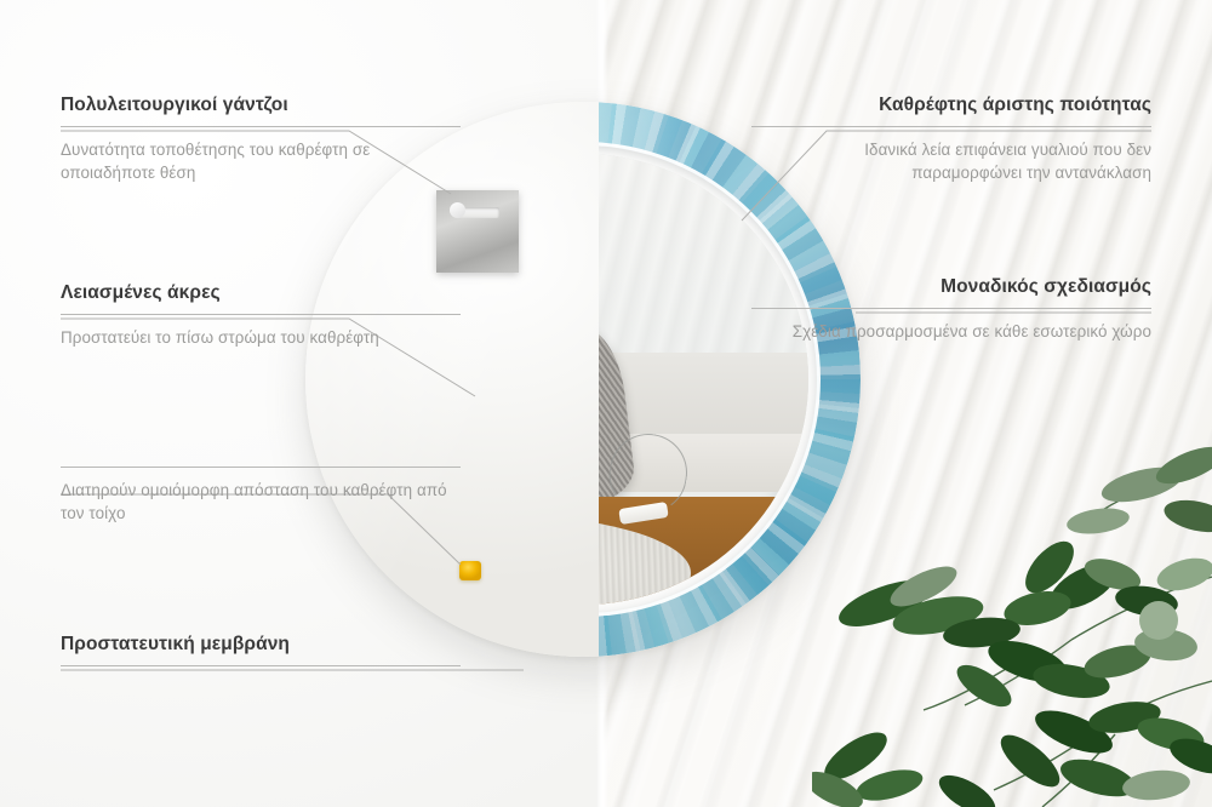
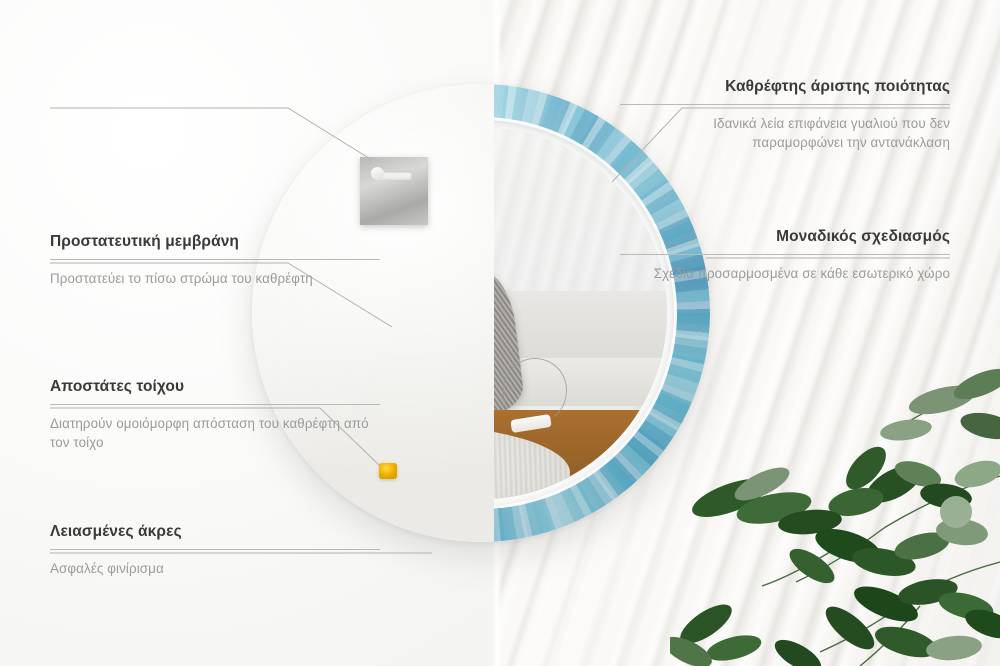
- Πολυλειτουργικοί γάντζοι
- Δυνατότητα τοποθέτησης του καθρέφτη σε οποιαδήποτε θέση
- Λειασμένες άκρες
+ Προστατευτική μεμβράνη
  Προστατεύει το πίσω στρώμα του καθρέφτη
+ Αποστάτες τοίχου
  Διατηρούν ομοιόμορφη απόσταση του καθρέφτη από τον τοίχο
- Προστατευτική μεμβράνη
+ Λειασμένες άκρες
+ Ασφαλές φινίρισμα
  Καθρέφτης άριστης ποιότητας
  Ιδανικά λεία επιφάνεια γυαλιού που δεν παραμορφώνει την αντανάκλαση
  Μοναδικός σχεδιασμός
  Σχέδια προσαρμοσμένα σε κάθε εσωτερικό χώρο
